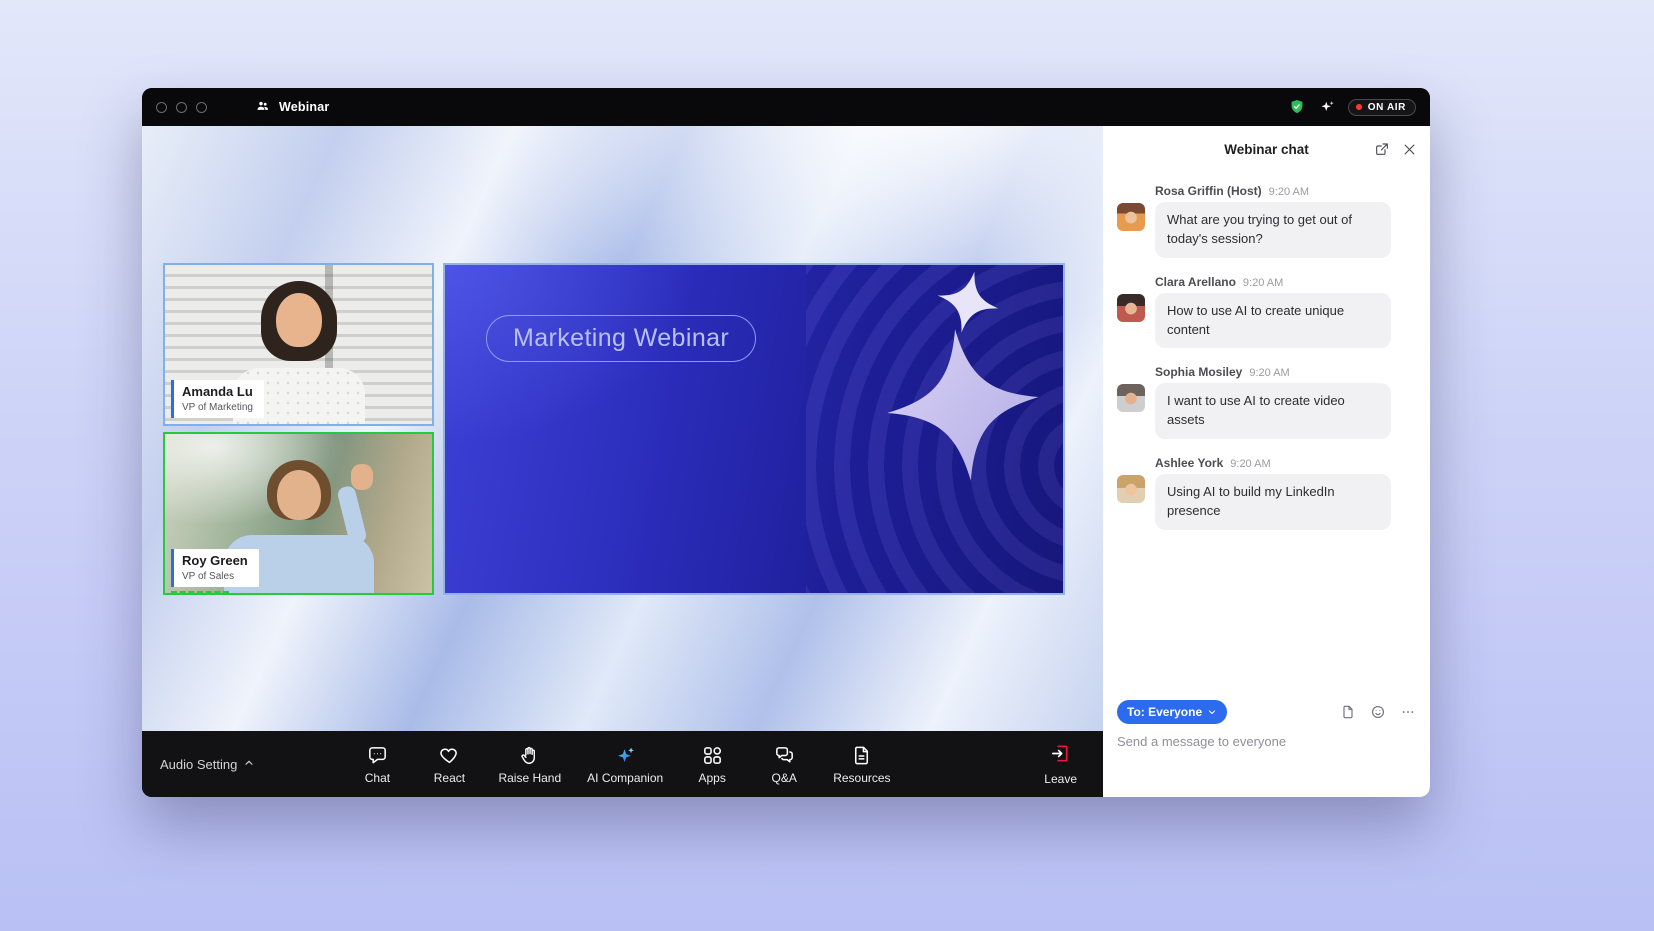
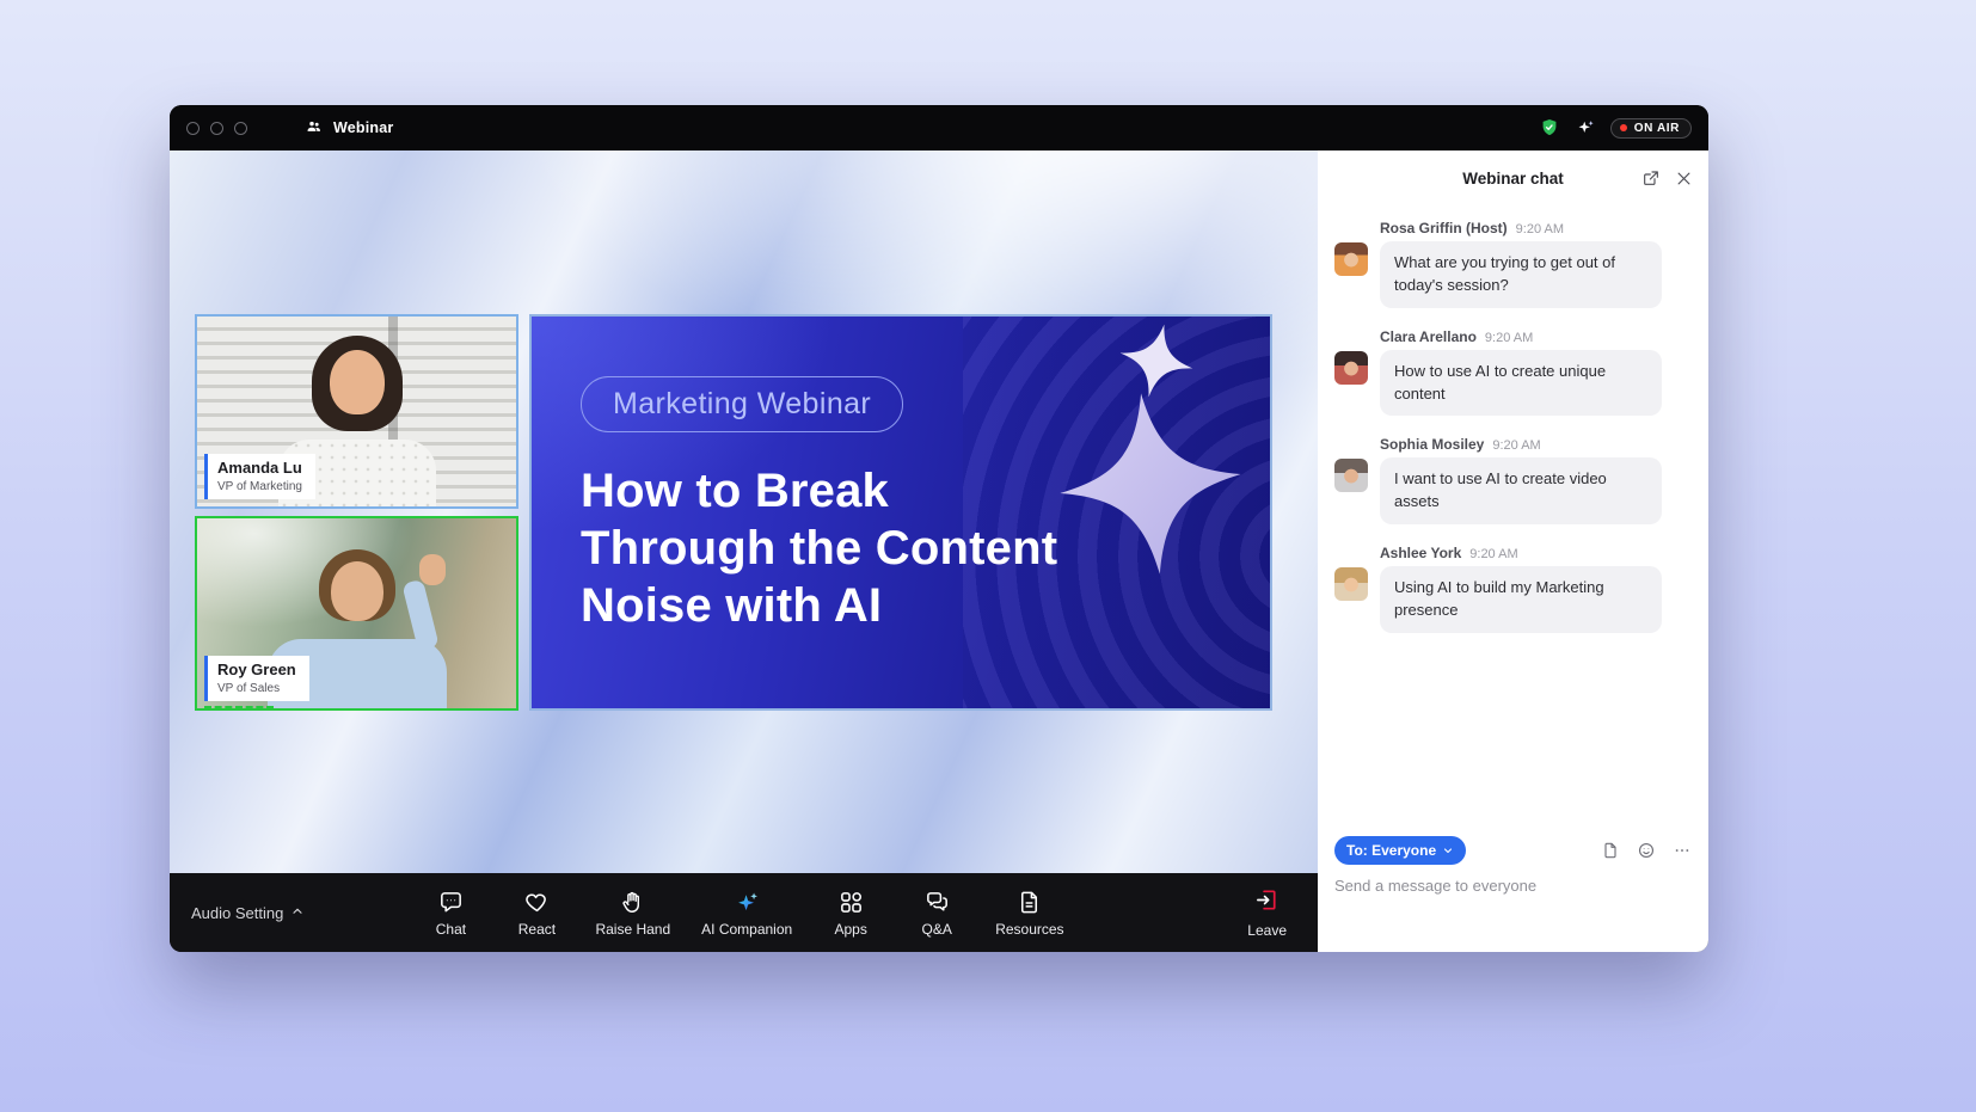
  Webinar
  ON AIR
  Amanda Lu
  VP of Marketing
  Roy Green
  VP of Sales
  Marketing Webinar
+ How to Break
+ Through the Content
+ Noise with AI
  Audio Setting
  Chat
  React
  Raise Hand
  AI Companion
  Apps
  Q&A
  Resources
  Leave
  Webinar chat
  Rosa Griffin (Host) 9:20 AM
  What are you trying to get out of today's session?
  Clara Arellano 9:20 AM
  How to use AI to create unique content
  Sophia Mosiley 9:20 AM
  I want to use AI to create video assets
  Ashlee York 9:20 AM
- Using AI to build my LinkedIn presence
+ Using AI to build my Marketing presence
  To: Everyone
  Send a message to everyone
